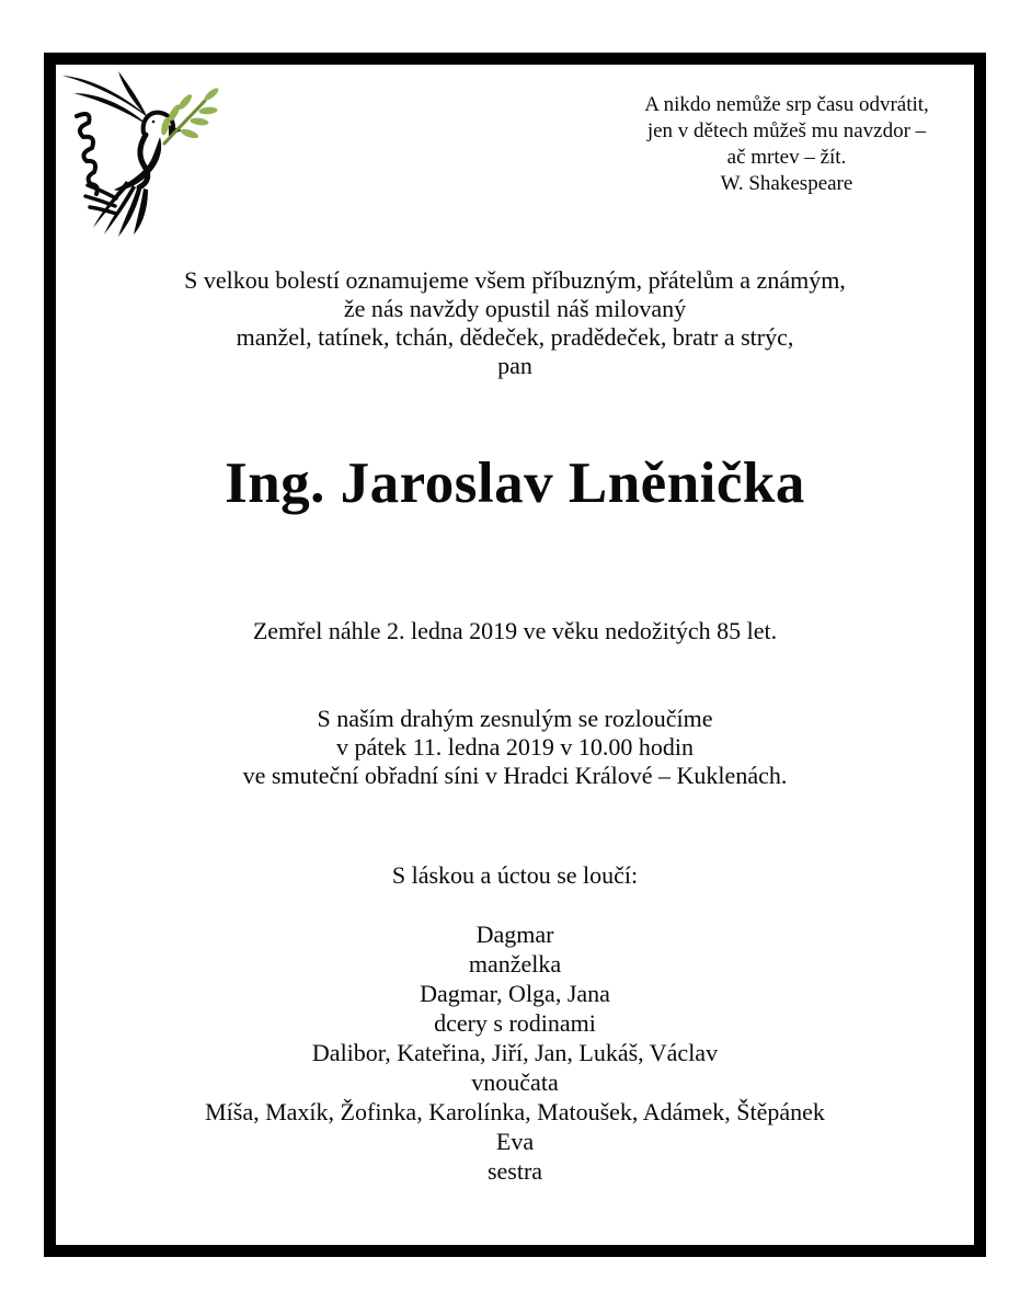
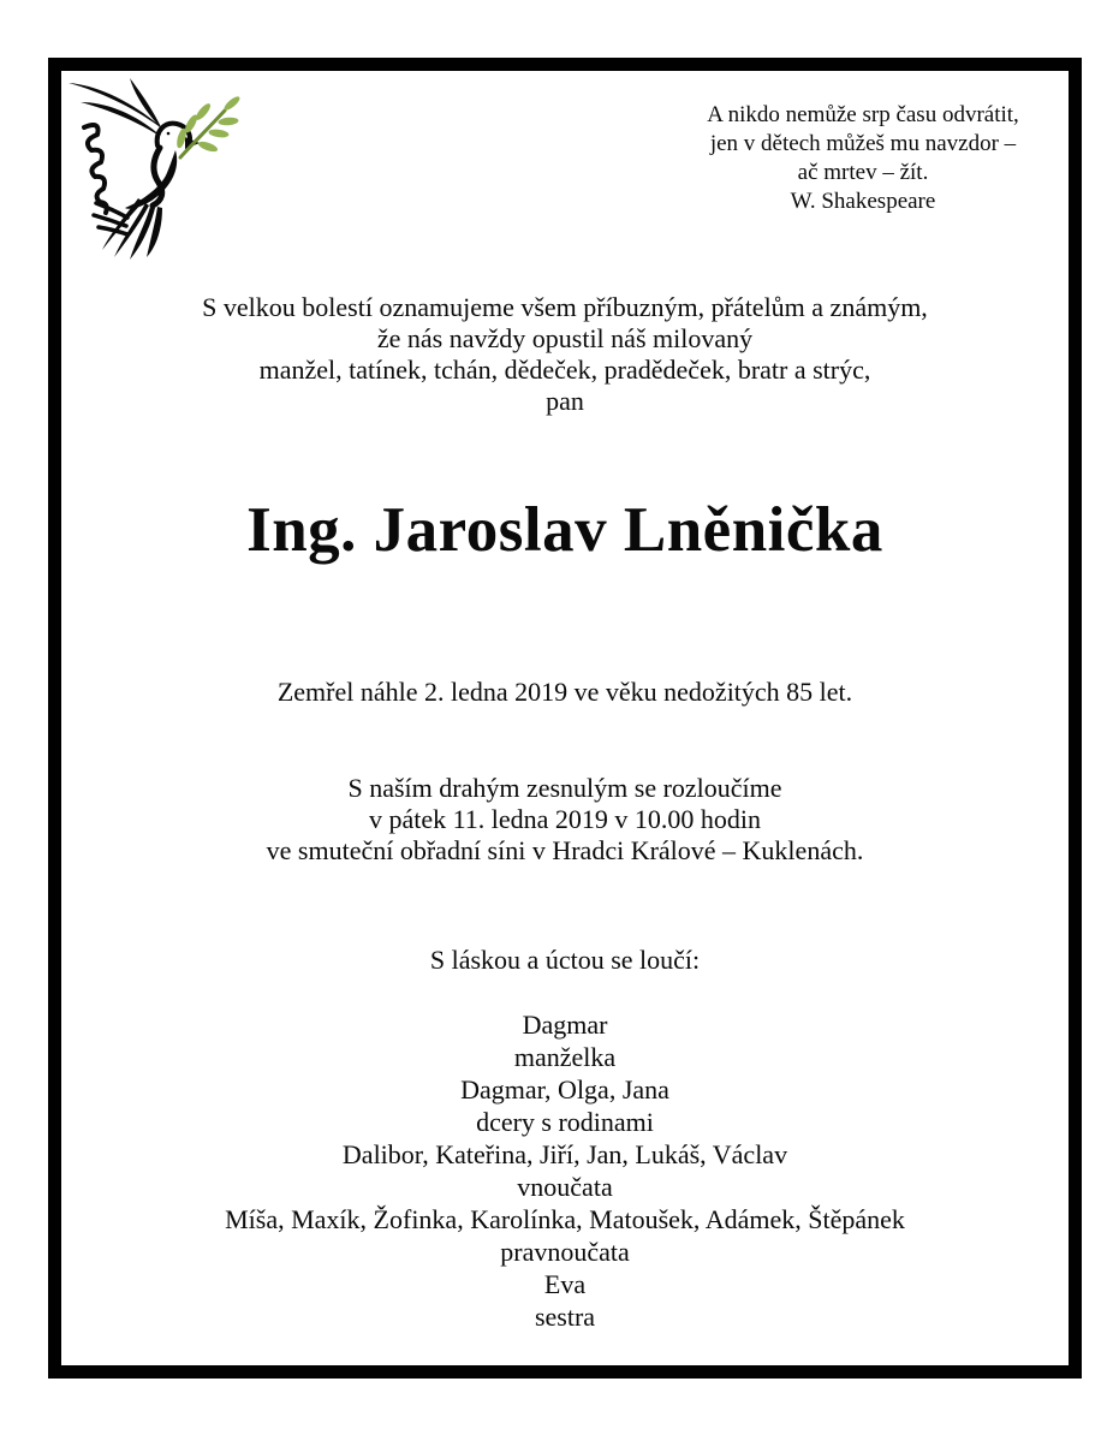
  A nikdo nemůže srp času odvrátit,
  jen v dětech můžeš mu navzdor –
  ač mrtev – žít.
  W. Shakespeare
  S velkou bolestí oznamujeme všem příbuzným, přátelům a známým,
  že nás navždy opustil náš milovaný
  manžel, tatínek, tchán, dědeček, pradědeček, bratr a strýc,
  pan
  Ing. Jaroslav Lněnička
  Zemřel náhle 2. ledna 2019 ve věku nedožitých 85 let.
  S naším drahým zesnulým se rozloučíme
  v pátek 11. ledna 2019 v 10.00 hodin
  ve smuteční obřadní síni v Hradci Králové – Kuklenách.
  S láskou a úctou se loučí:
  Dagmar
  manželka
  Dagmar, Olga, Jana
  dcery s rodinami
  Dalibor, Kateřina, Jiří, Jan, Lukáš, Václav
  vnoučata
  Míša, Maxík, Žofinka, Karolínka, Matoušek, Adámek, Štěpánek
+ pravnoučata
  Eva
  sestra
